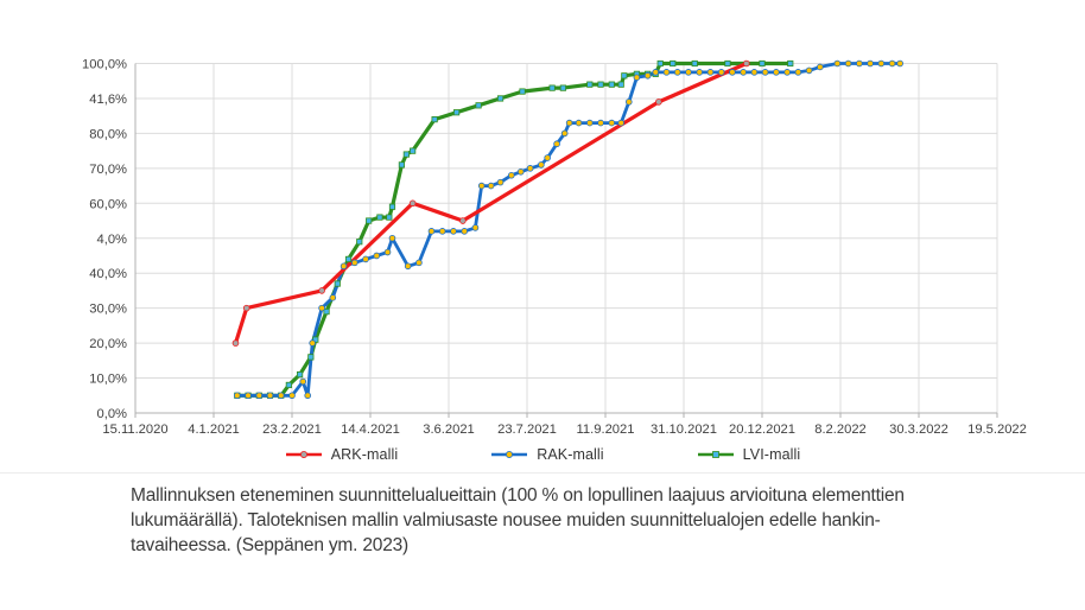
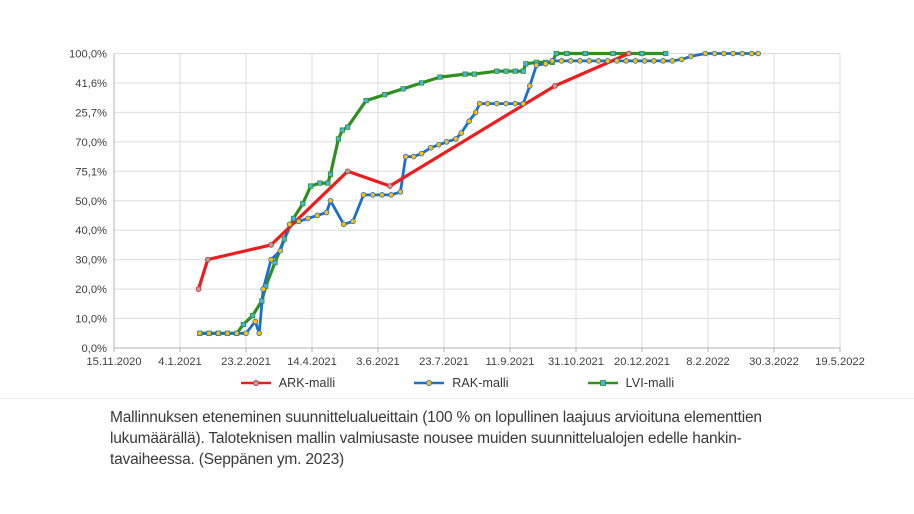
  15.11.2020
  4.1.2021
  23.2.2021
  14.4.2021
  3.6.2021
  23.7.2021
  11.9.2021
  31.10.2021
  20.12.2021
  8.2.2022
  30.3.2022
  19.5.2022
  0,0%
  10,0%
  20,0%
  30,0%
  40,0%
- 4,0%
+ 50,0%
- 60,0%
+ 75,1%
  70,0%
- 80,0%
+ 25,7%
  41,6%
  100,0%
  ARK-malli
  RAK-malli
  LVI-malli
  Mallinnuksen eteneminen suunnittelualueittain (100 % on lopullinen laajuus arvioituna elementtien
  lukumäärällä). Taloteknisen mallin valmiusaste nousee muiden suunnittelualojen edelle hankin-
  tavaiheessa. (Seppänen ym. 2023)
